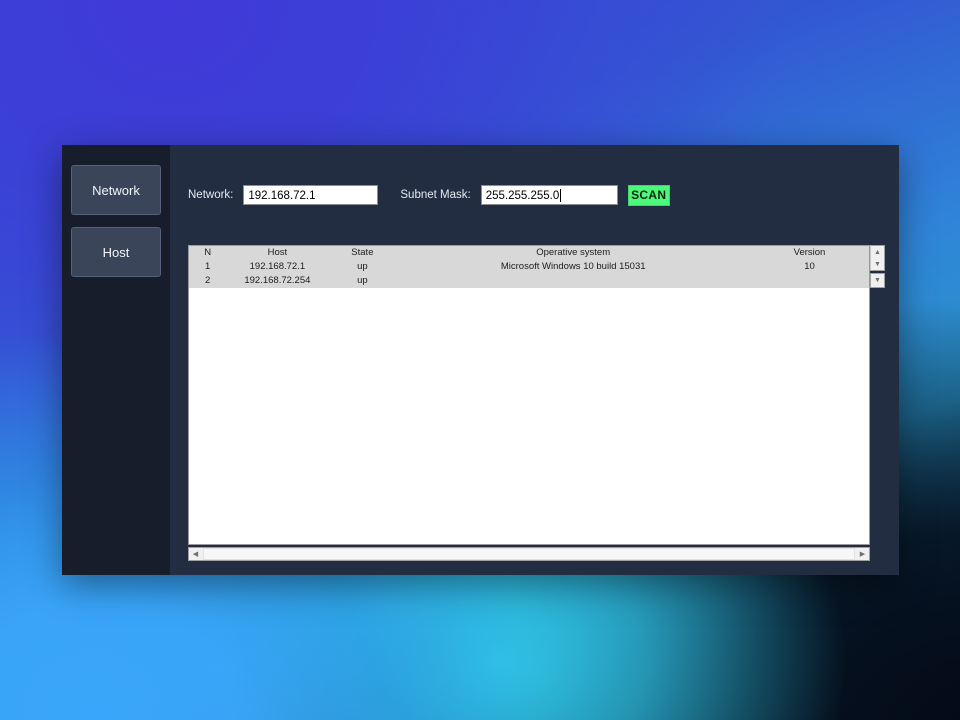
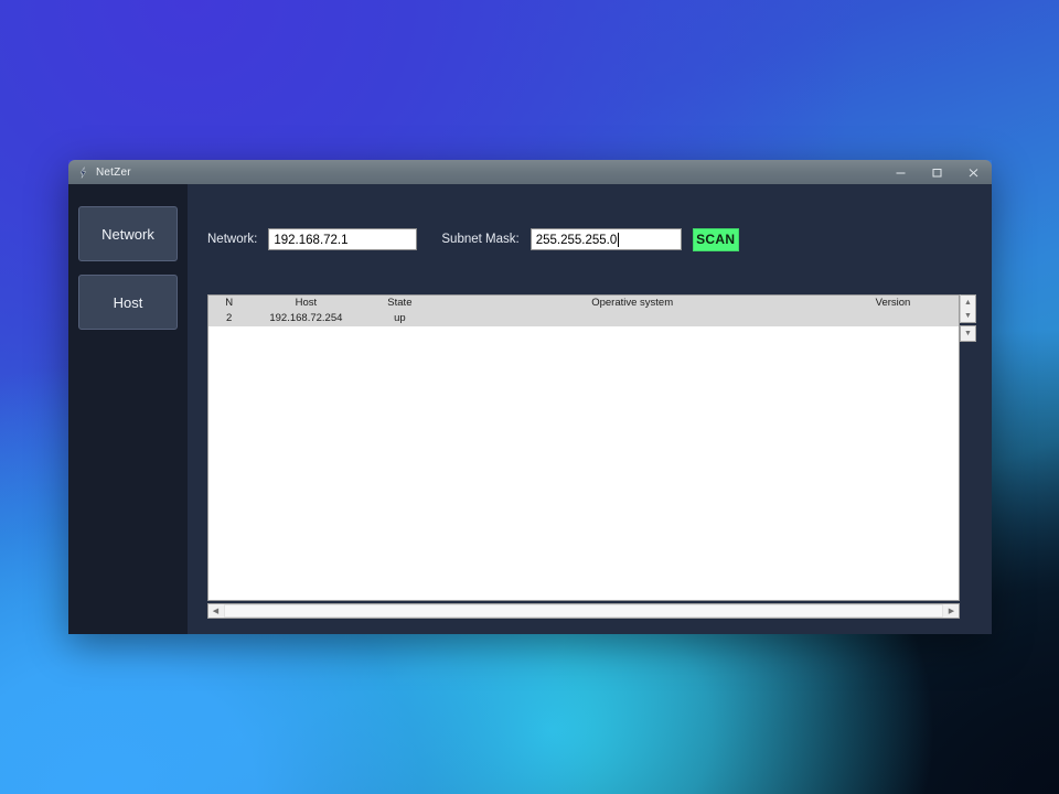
+ NetZer
  Network
  Host
  Network:
  192.168.72.1
  Subnet Mask:
  255.255.255.0
  SCAN
  N	Host	State	Operative system	Version
- 1	192.168.72.1	up	Microsoft Windows 10 build 15031	10
  2	192.168.72.254	up
